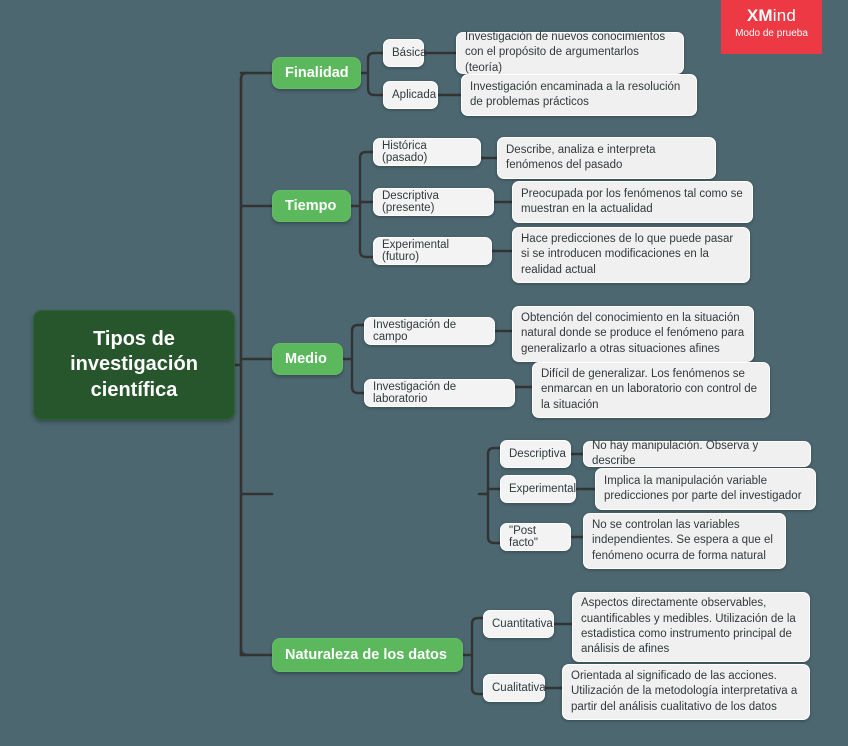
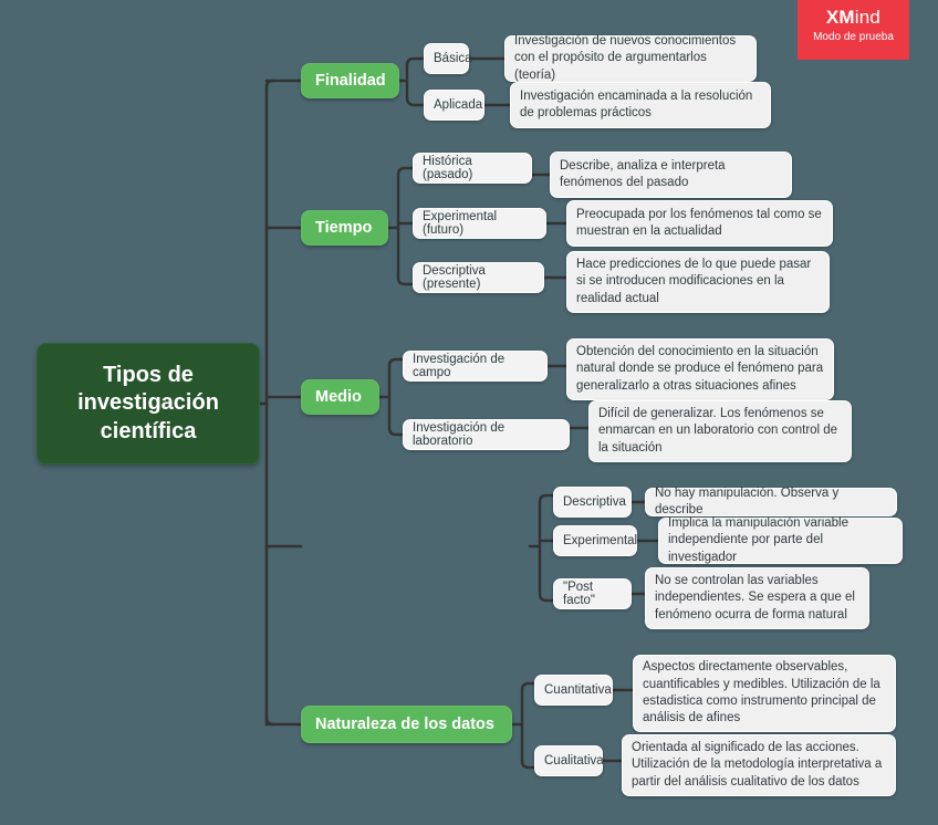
  Tipos de
  investigación
  científica
  Finalidad
  Básica
  Investigación de nuevos conocimientos con el propósito de argumentarlos (teoría)
  Aplicada
  Investigación encaminada a la resolución de problemas prácticos
  Tiempo
  Histórica (pasado)
  Describe, analiza e interpreta fenómenos del pasado
- Descriptiva (presente)
+ Experimental (futuro)
  Preocupada por los fenómenos tal como se muestran en la actualidad
- Experimental (futuro)
+ Descriptiva (presente)
  Hace predicciones de lo que puede pasar si se introducen modificaciones en la realidad actual
  Medio
  Investigación de campo
  Obtención del conocimiento en la situación natural donde se produce el fenómeno para generalizarlo a otras situaciones afines
  Investigación de laboratorio
  Difícil de generalizar. Los fenómenos se enmarcan en un laboratorio con control de la situación
  Descriptiva
  No hay manipulación. Observa y describe
  Experimental
- Implica la manipulación variable predicciones por parte del investigador
+ Implica la manipulación variable independiente por parte del investigador
  "Post facto"
  No se controlan las variables independientes. Se espera a que el fenómeno ocurra de forma natural
  Naturaleza de los datos
  Cuantitativa
  Aspectos directamente observables, cuantificables y medibles. Utilización de la estadistica como instrumento principal de análisis de afines
  Cualitativa
  Orientada al significado de las acciones. Utilización de la metodología interpretativa a partir del análisis cualitativo de los datos
  XMind
  Modo de prueba
